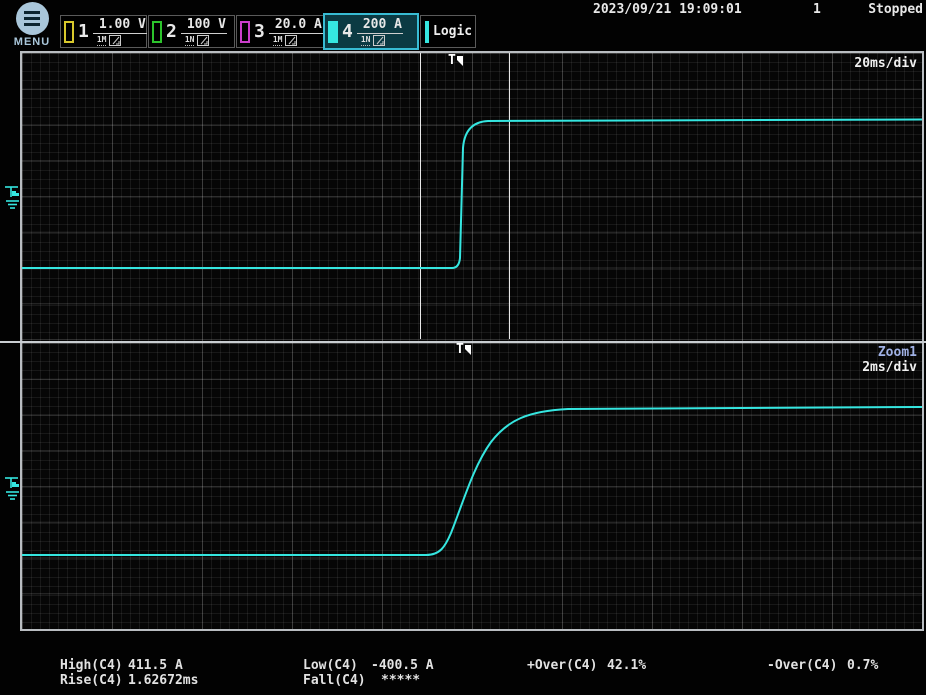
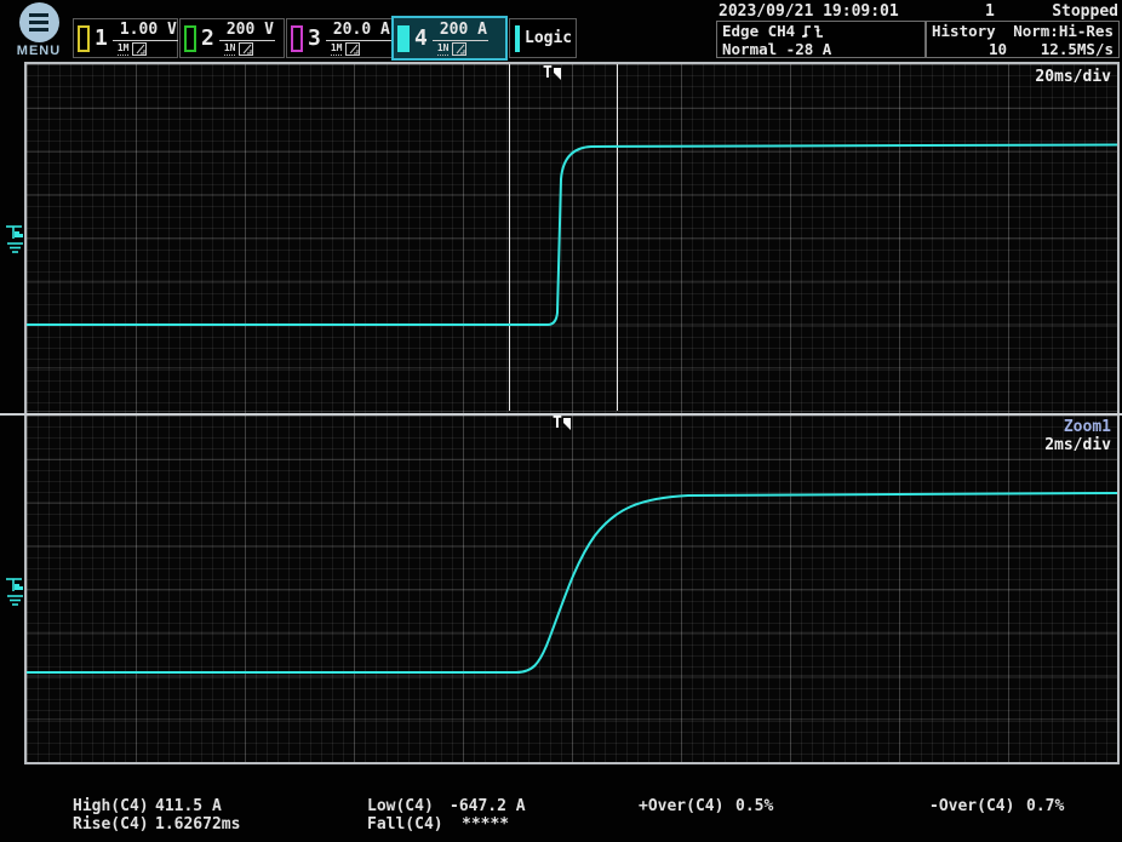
  MENU
  1
  1.00 V
  1M
  2
- 100 V
+ 200 V
  1N
  3
  20.0 A
  1M
  4
  200 A
  1N
  Logic
  2023/09/21 19:09:01
  1
  Stopped
+ Edge CH4
+ Normal -28 A
+ History
+ Norm:Hi-Res
+ 10
+ 12.5MS/s
  T
  20ms/div
  T
  Zoom1
  2ms/div
  High(C4)
  411.5 A
  Rise(C4)
  1.62672ms
  Low(C4)
- -400.5 A
+ -647.2 A
  Fall(C4)
  *****
  +Over(C4)
- 42.1%
+ 0.5%
  -Over(C4)
  0.7%
